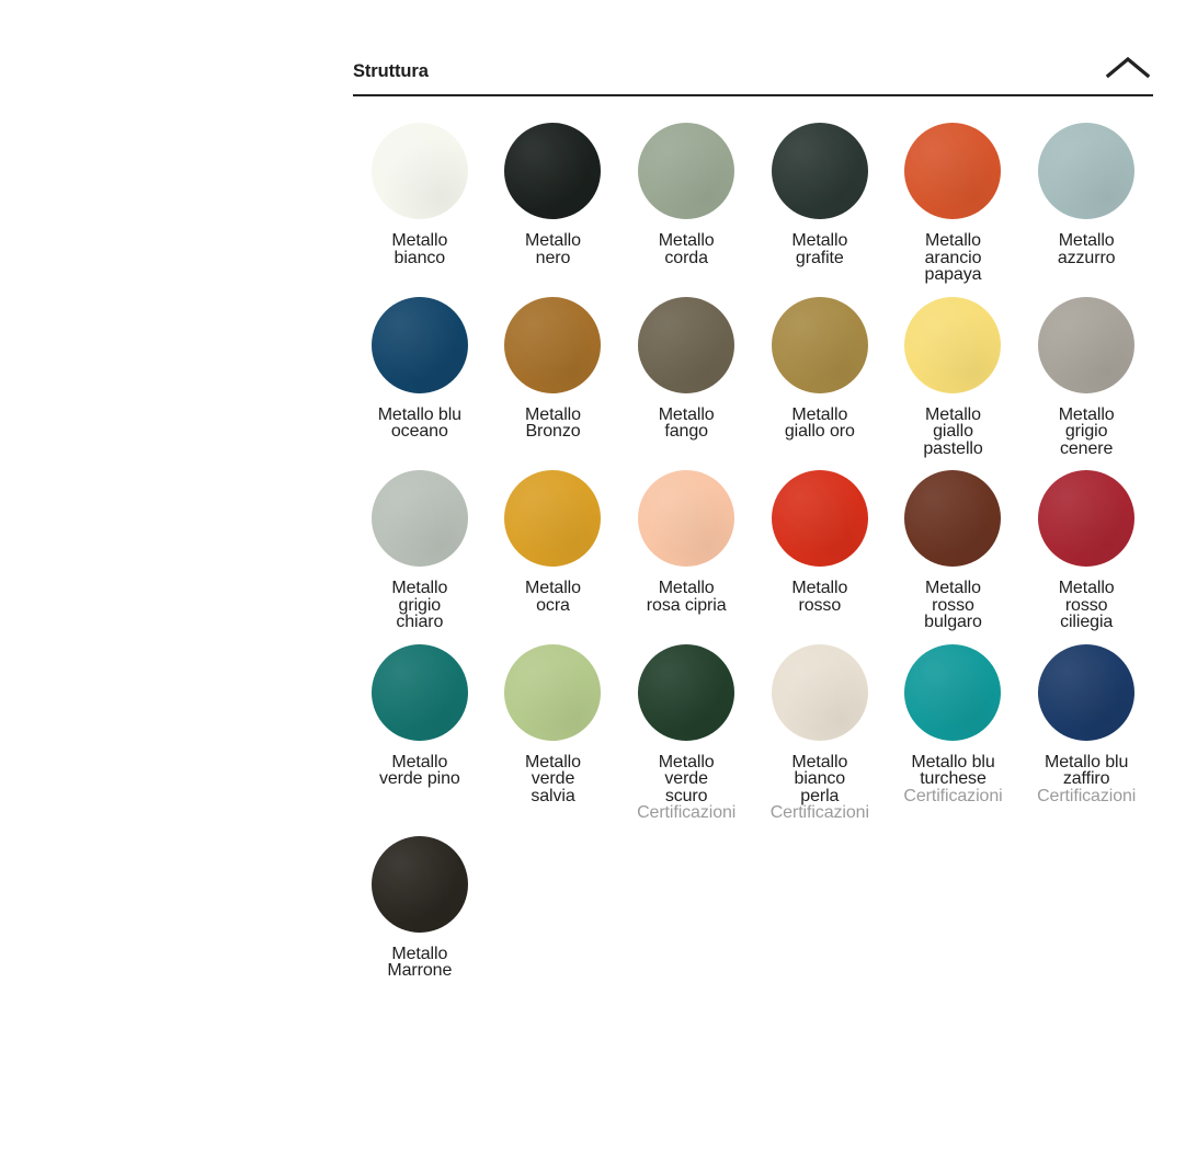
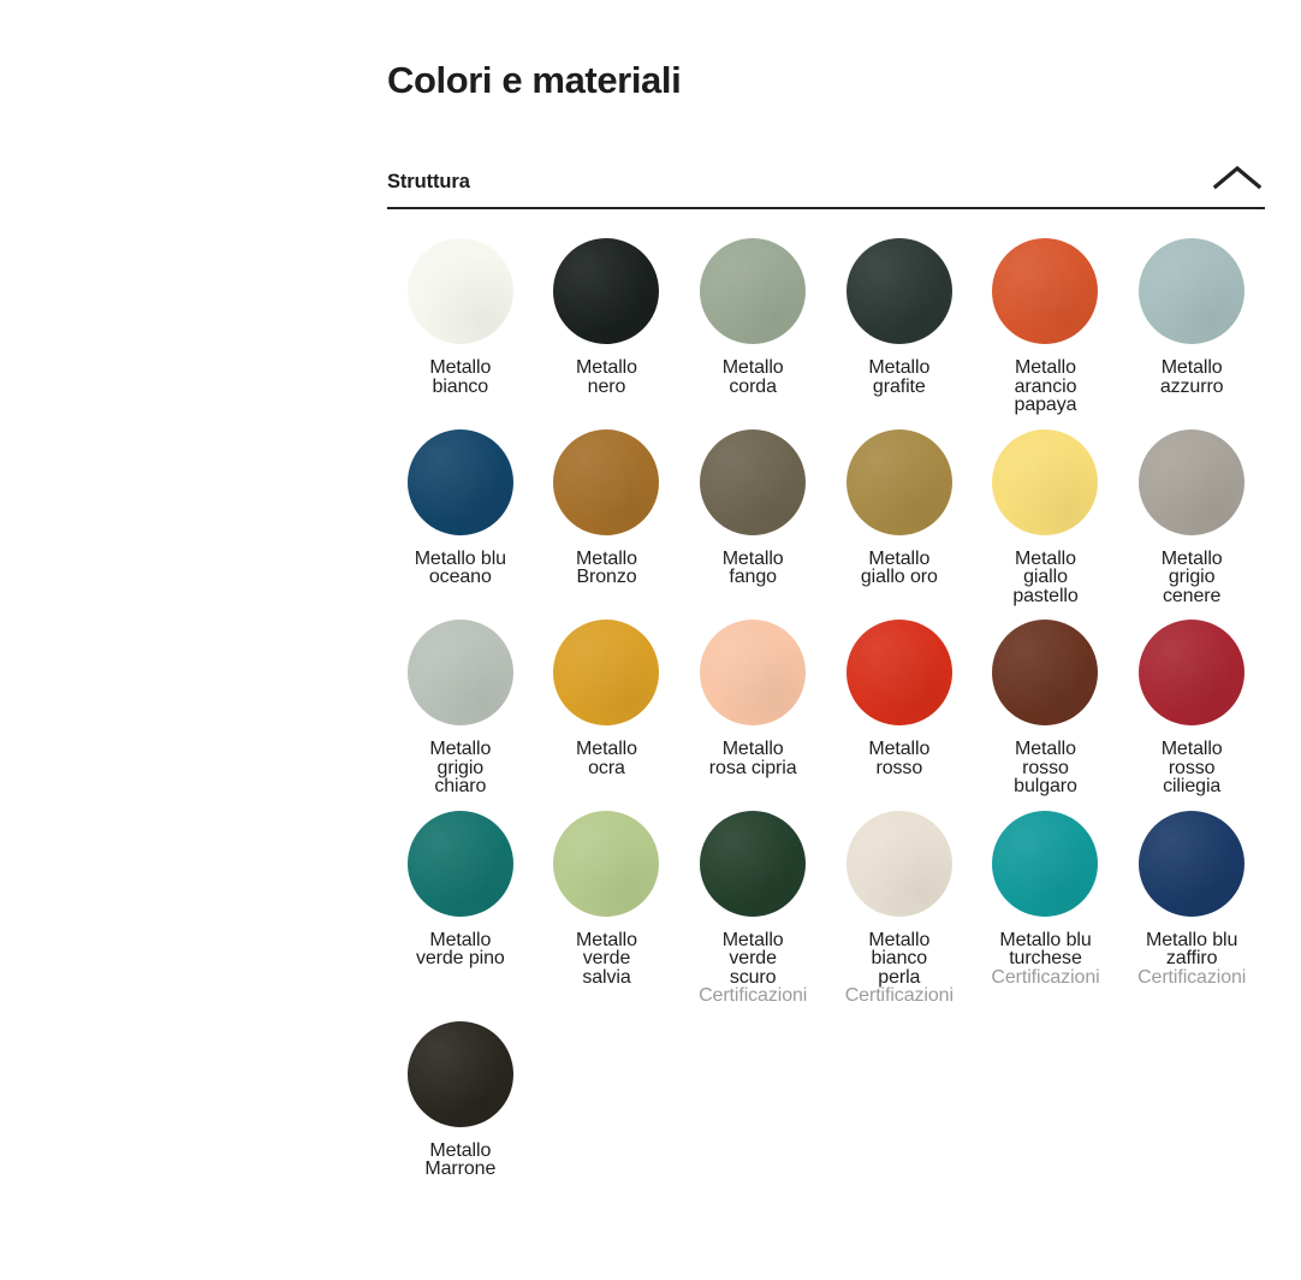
+ Colori e materiali
  Struttura
  Metallo
  bianco
  Metallo
  nero
  Metallo
  corda
  Metallo
  grafite
  Metallo
  arancio
  papaya
  Metallo
  azzurro
  Metallo blu
  oceano
  Metallo
  Bronzo
  Metallo
  fango
  Metallo
  giallo oro
  Metallo
  giallo
  pastello
  Metallo
  grigio
  cenere
  Metallo
  grigio
  chiaro
  Metallo
  ocra
  Metallo
  rosa cipria
  Metallo
  rosso
  Metallo
  rosso
  bulgaro
  Metallo
  rosso
  ciliegia
  Metallo
  verde pino
  Metallo
  verde
  salvia
  Metallo
  verde
  scuro
  Certificazioni
  Metallo
  bianco
  perla
  Certificazioni
  Metallo blu
  turchese
  Certificazioni
  Metallo blu
  zaffiro
  Certificazioni
  Metallo
  Marrone
